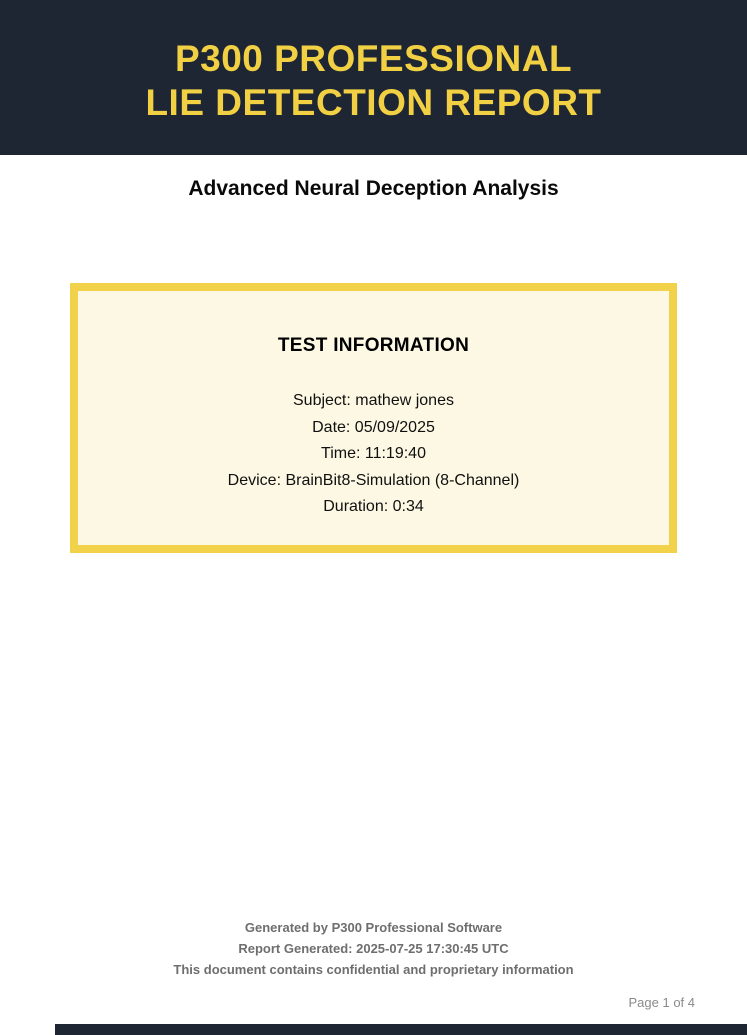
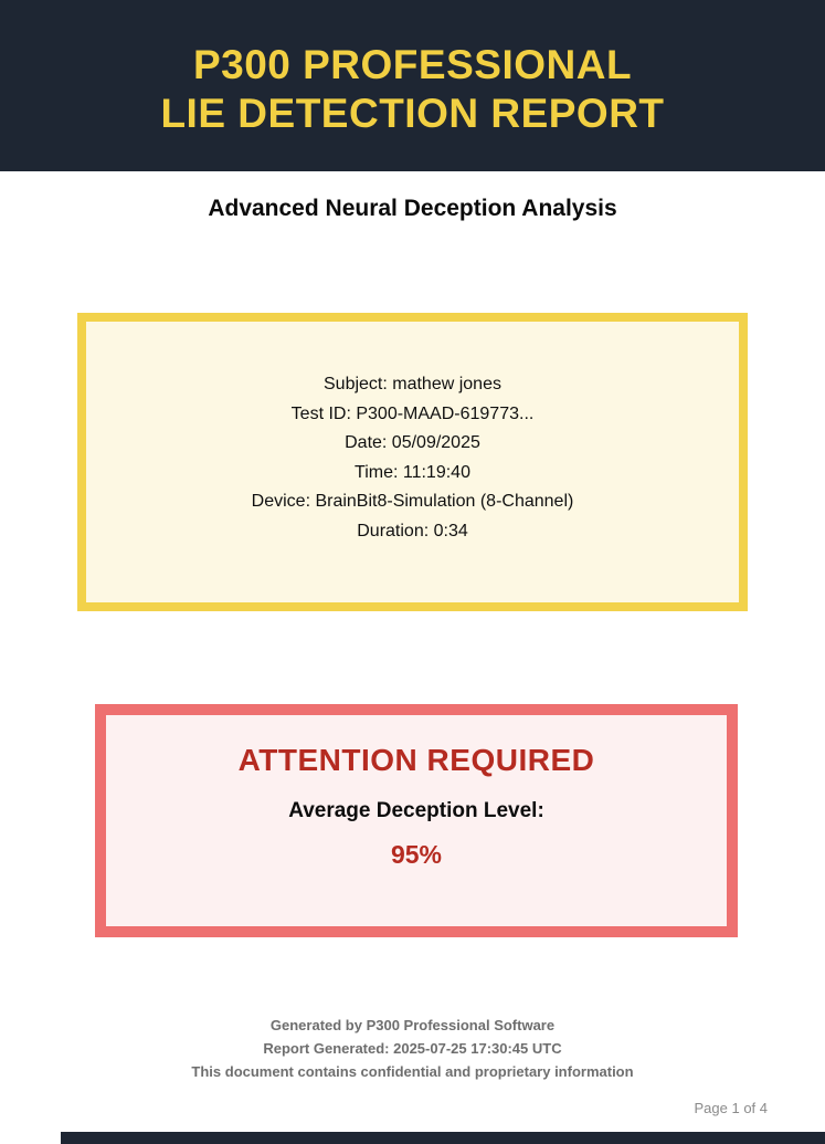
  P300 PROFESSIONAL
  LIE DETECTION REPORT
  Advanced Neural Deception Analysis
- TEST INFORMATION
  Subject: mathew jones
+ Test ID: P300-MAAD-619773...
  Date: 05/09/2025
  Time: 11:19:40
  Device: BrainBit8-Simulation (8-Channel)
  Duration: 0:34
+ ATTENTION REQUIRED
+ Average Deception Level:
+ 95%
  Generated by P300 Professional Software
  Report Generated: 2025-07-25 17:30:45 UTC
  This document contains confidential and proprietary information
  Page 1 of 4
